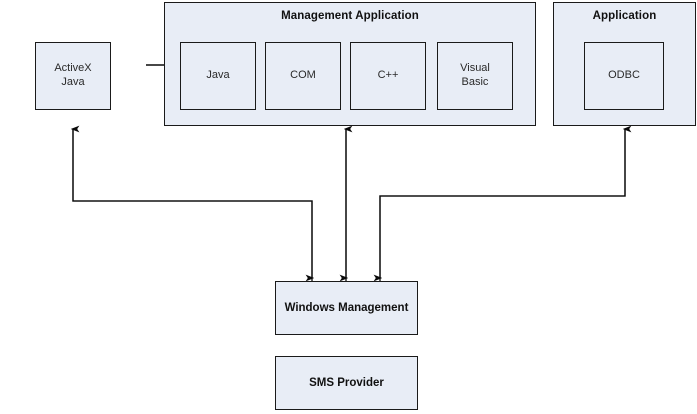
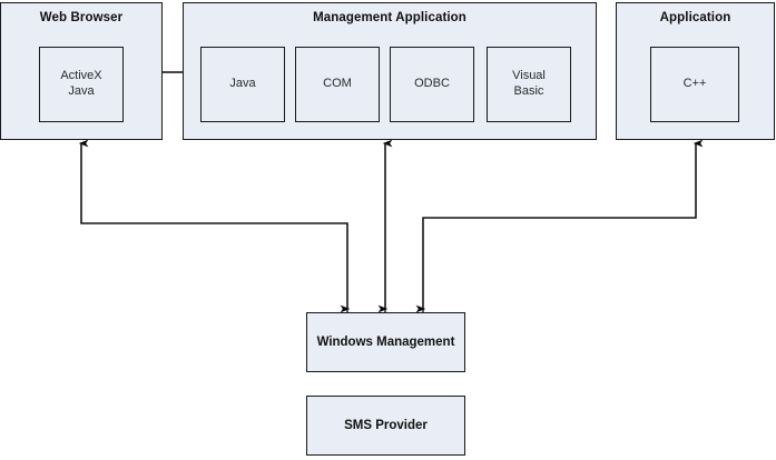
+ Web Browser
  ActiveX
  Java
  Management Application
  Java
  COM
- C++
+ ODBC
  Visual
  Basic
  Application
- ODBC
+ C++
  Windows Management
  SMS Provider
